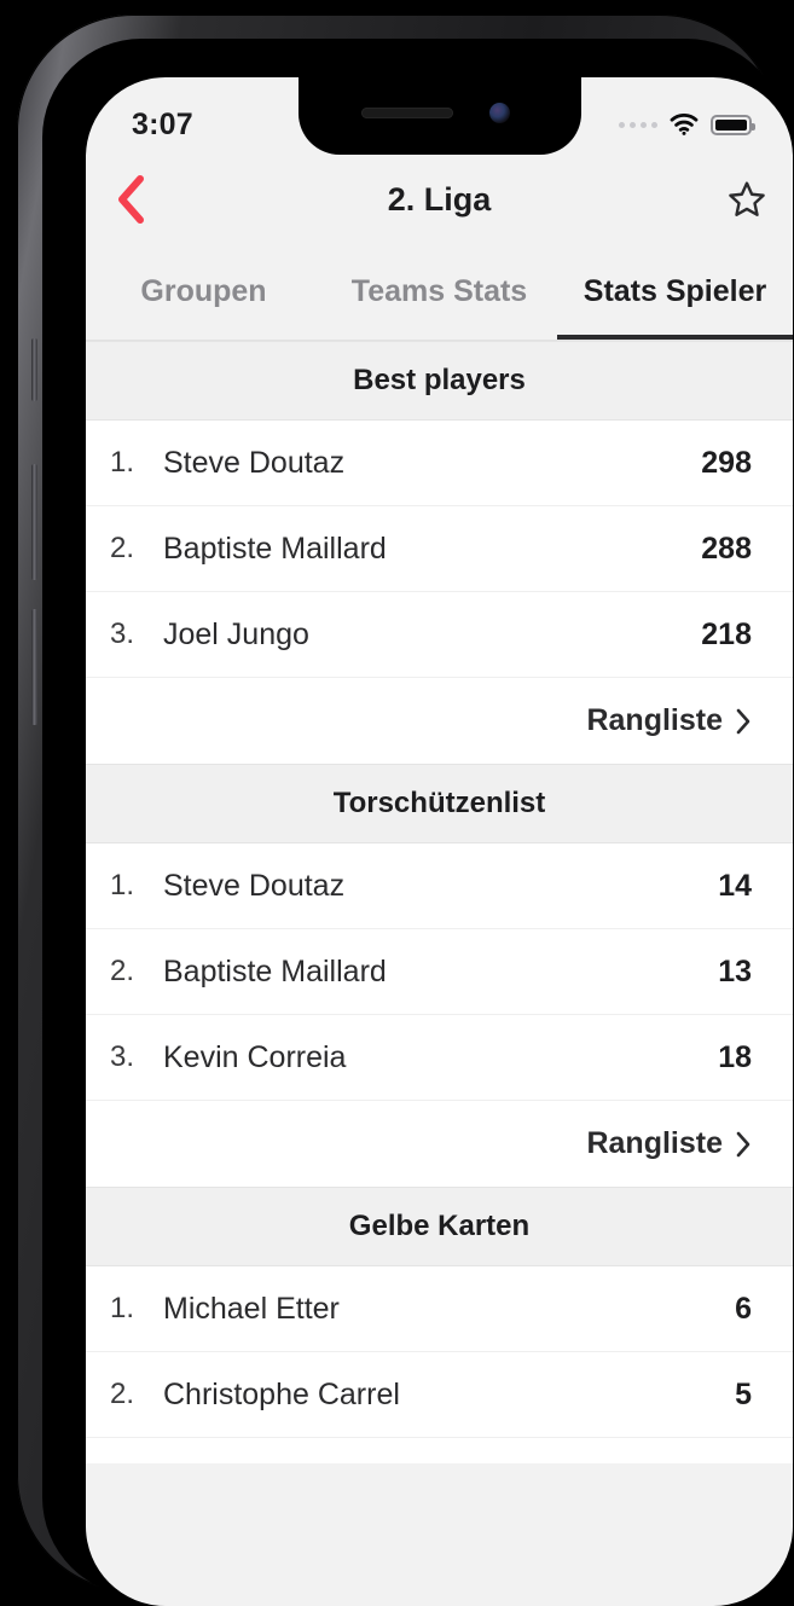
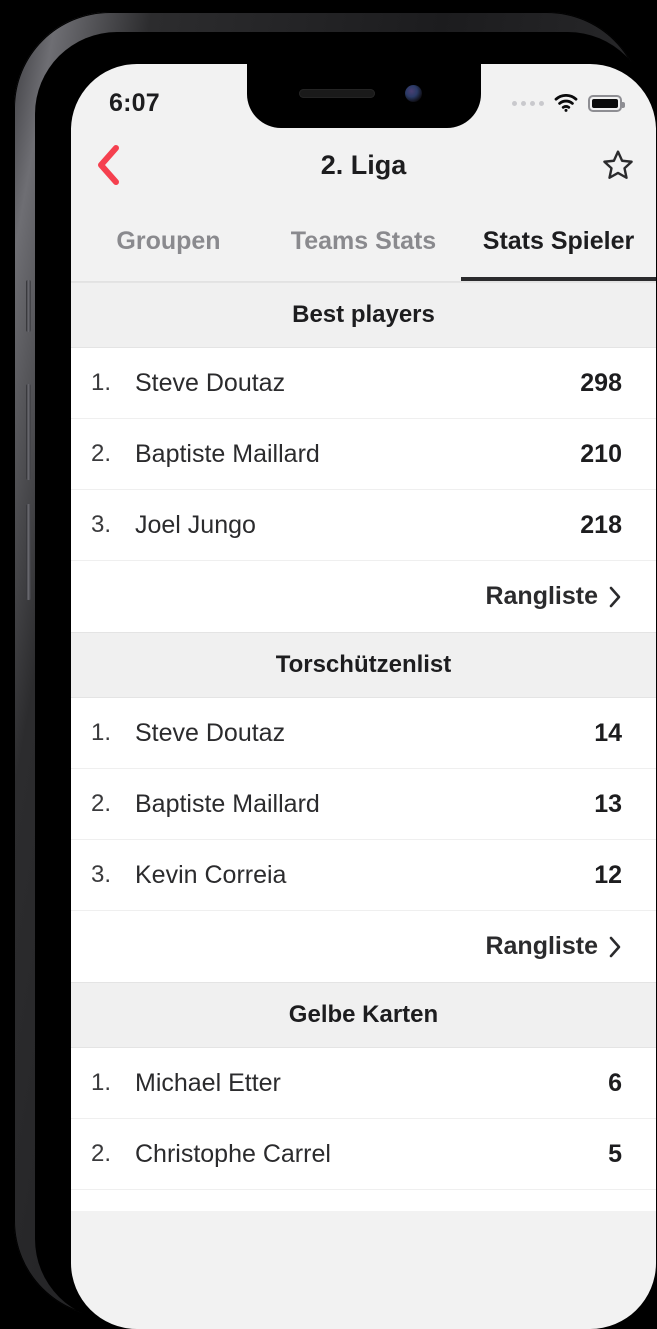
- 3:07
+ 6:07
  2. Liga
  Groupen
  Teams Stats
  Stats Spieler
  Best players
  1.
  Steve Doutaz
  298
  2.
  Baptiste Maillard
- 288
+ 210
  3.
  Joel Jungo
  218
  Rangliste
  Torschützenlist
  1.
  Steve Doutaz
  14
  2.
  Baptiste Maillard
  13
  3.
  Kevin Correia
- 18
+ 12
  Rangliste
  Gelbe Karten
  1.
  Michael Etter
  6
  2.
  Christophe Carrel
  5
